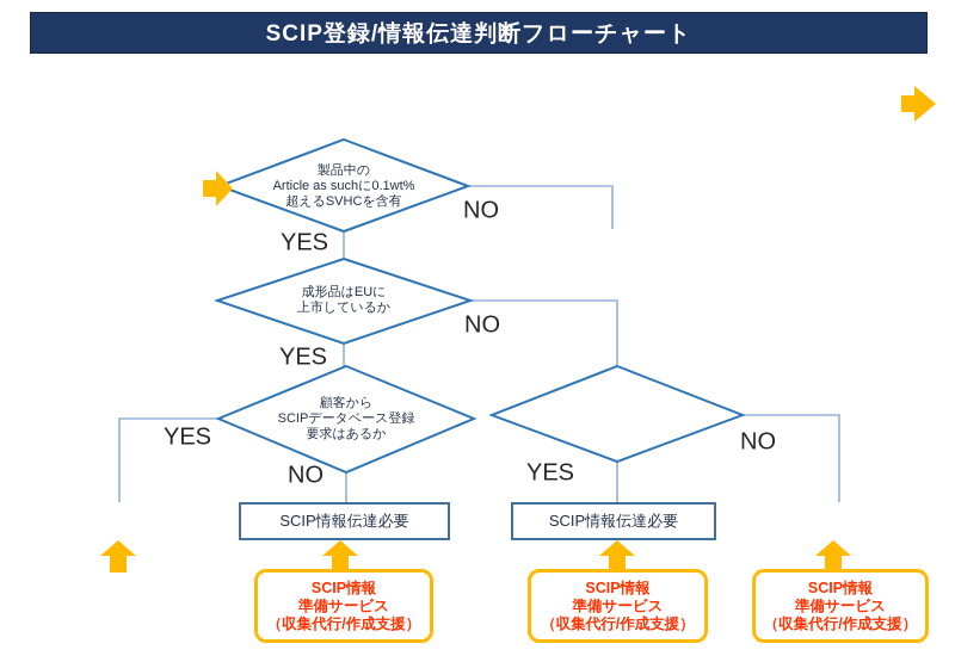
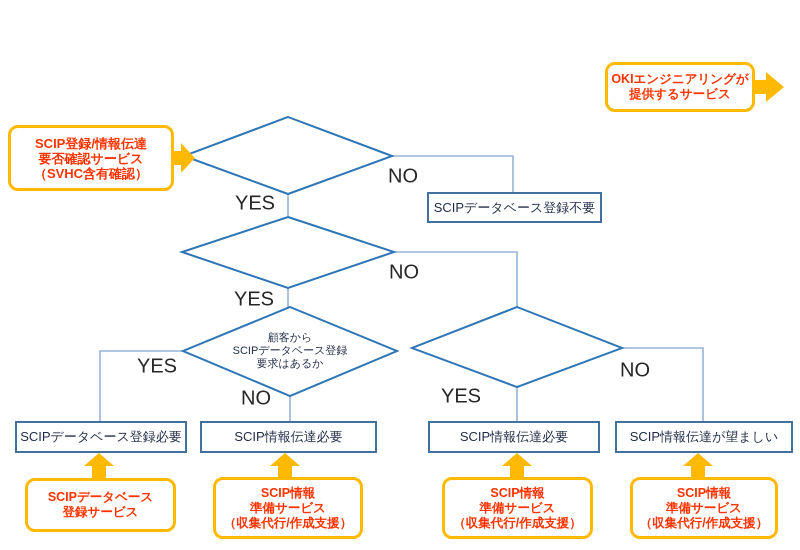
- SCIP登録/情報伝達判断フローチャート
- 製品中の
- Article as suchに0.1wt%
- 超えるSVHCを含有
- 成形品はEUに
- 上市しているか
  顧客から
  SCIPデータベース登録
  要求はあるか
  YES
  NO
  YES
  NO
  YES
  NO
  YES
  NO
+ SCIPデータベース登録不要
+ SCIPデータベース登録必要
  SCIP情報伝達必要
  SCIP情報伝達必要
+ SCIP情報伝達が望ましい
+ SCIP登録/情報伝達
+ 要否確認サービス
+ （SVHC含有確認）
+ OKIエンジニアリングが
+ 提供するサービス
+ SCIPデータベース
+ 登録サービス
  SCIP情報
  準備サービス
  （収集代行/作成支援）
  SCIP情報
  準備サービス
  （収集代行/作成支援）
  SCIP情報
  準備サービス
  （収集代行/作成支援）
